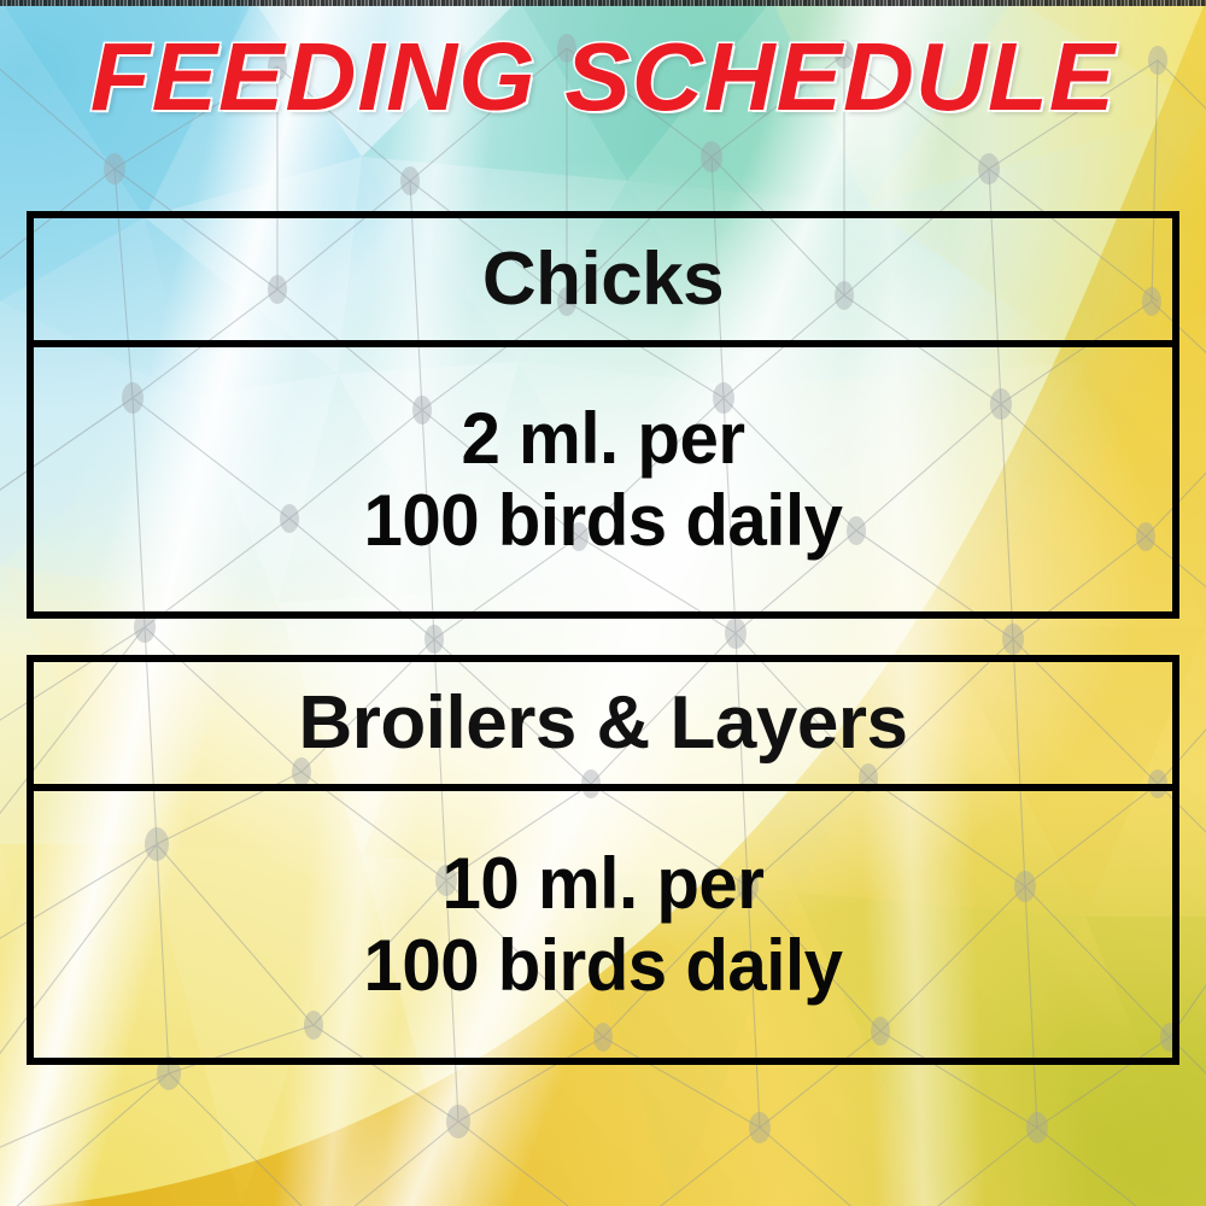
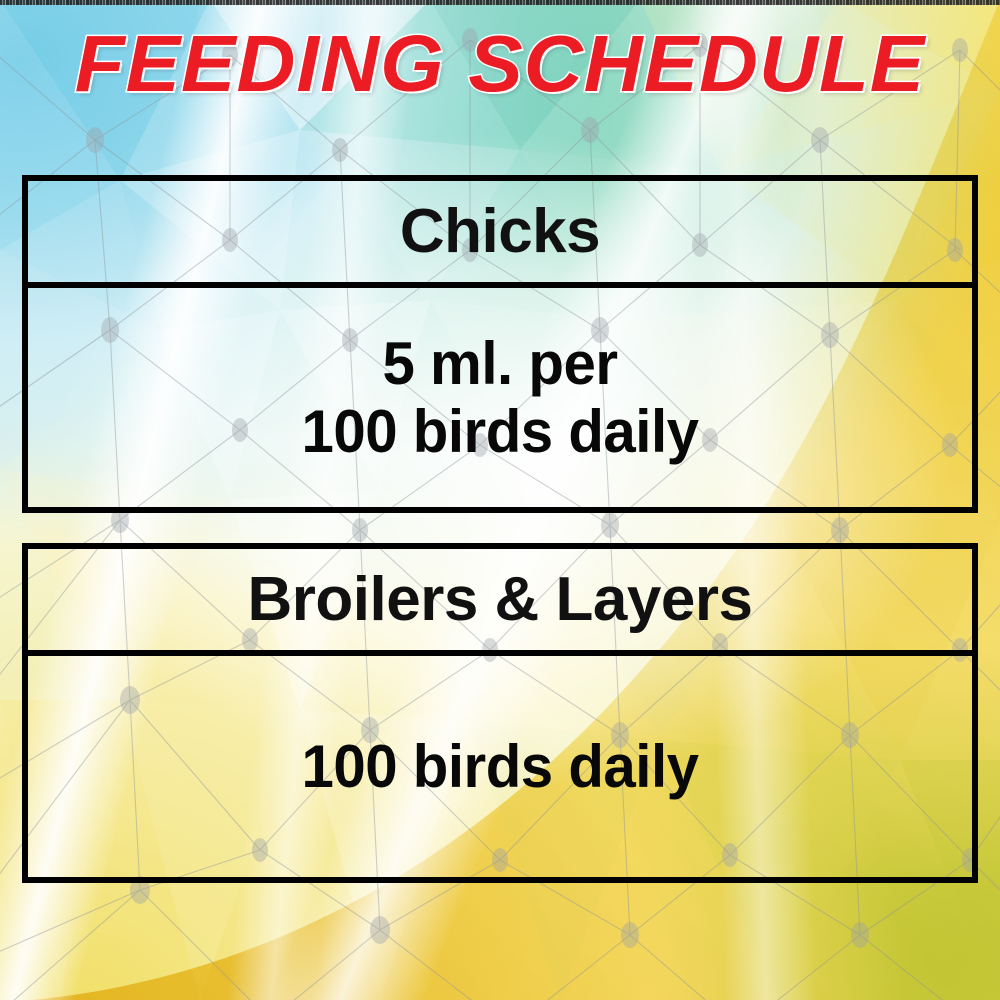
  FEEDING SCHEDULE
  Chicks
- 2 ml. per
+ 5 ml. per
  100 birds daily
  Broilers & Layers
- 10 ml. per
  100 birds daily
